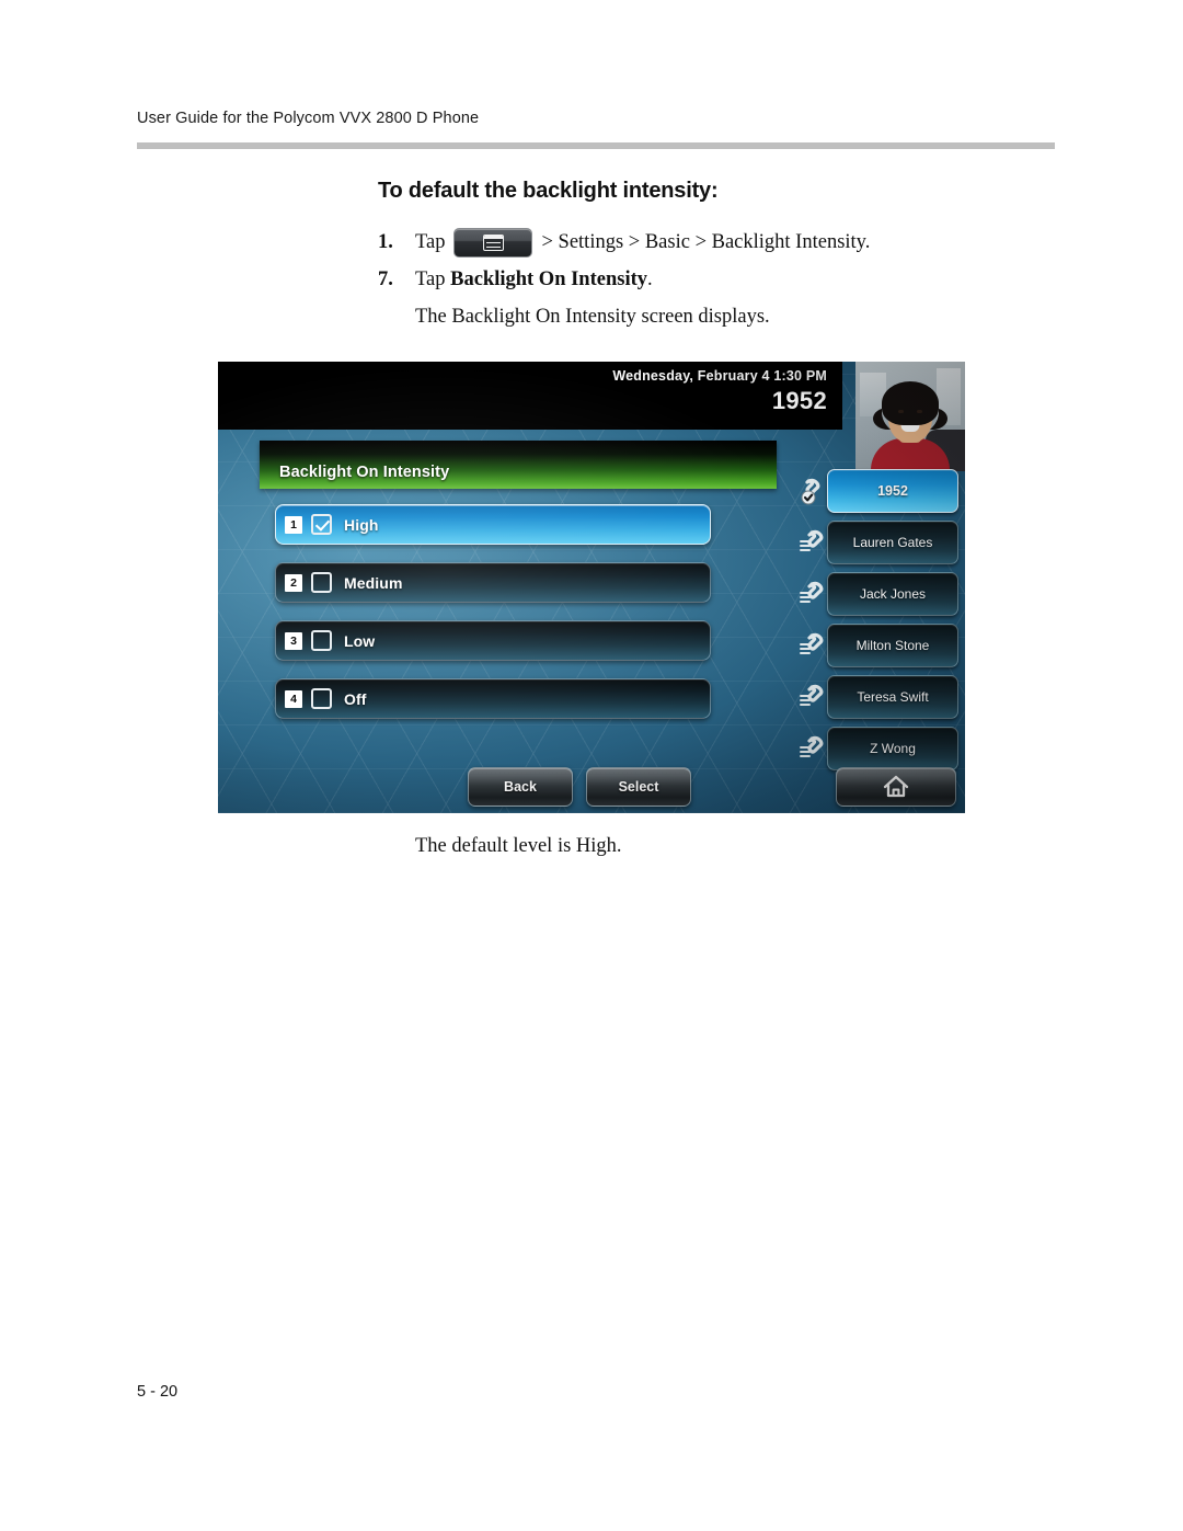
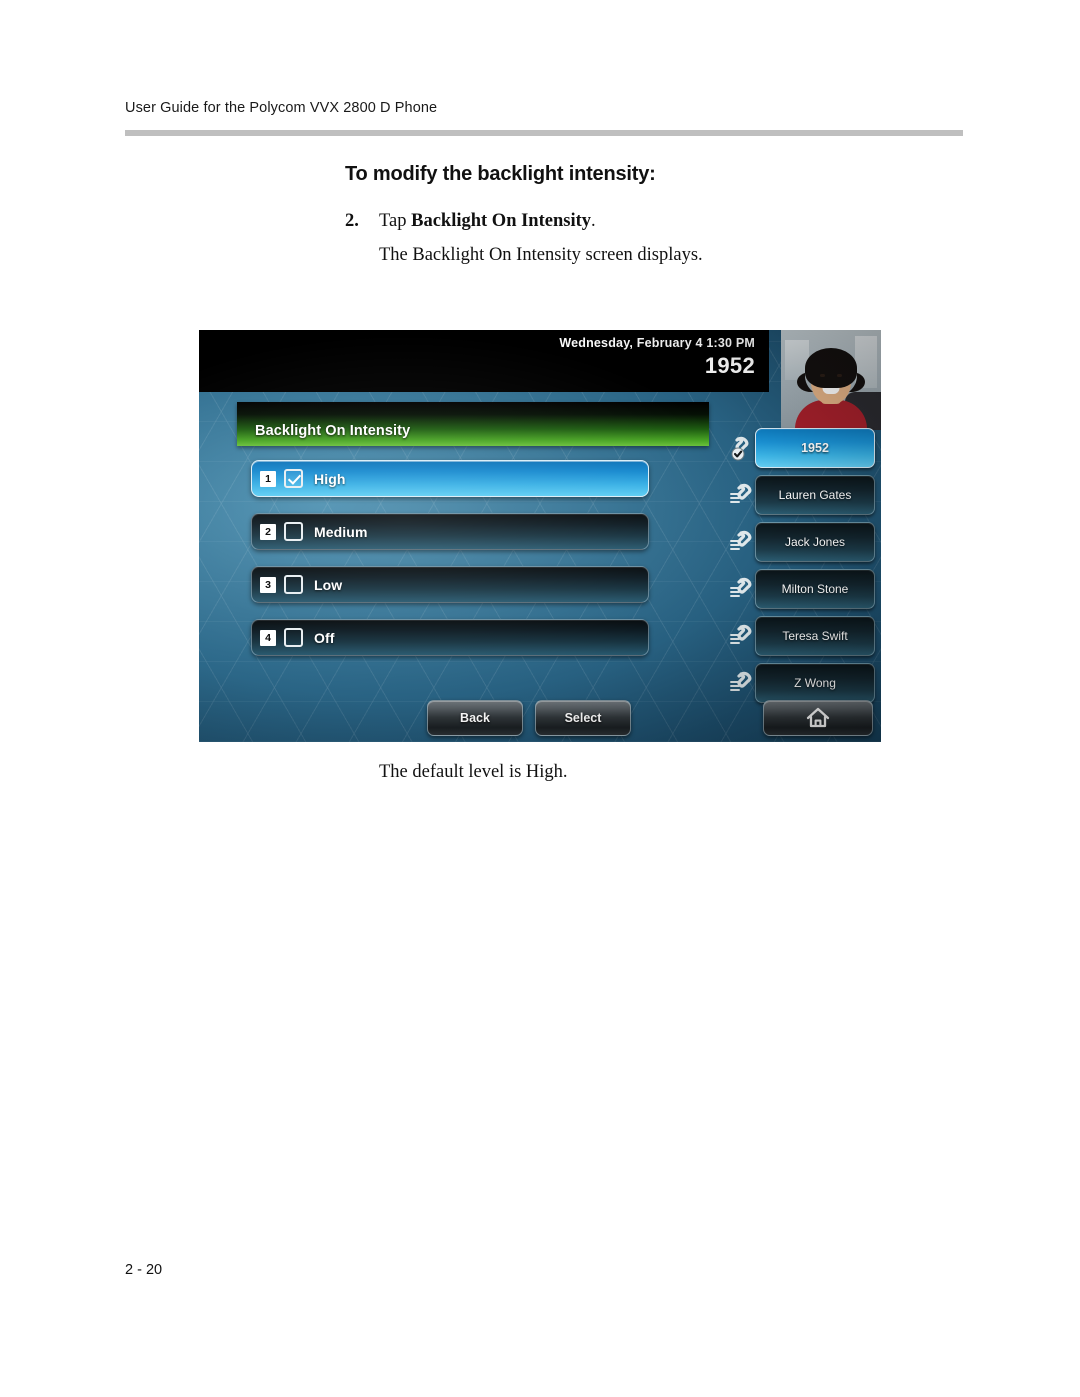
  User Guide for the Polycom VVX 2800 D Phone
- To default the backlight intensity:
+ To modify the backlight intensity:
- 1.
- Tap
- > Settings > Basic > Backlight Intensity.
- 7.
+ 2.
  Tap Backlight On Intensity.
  The Backlight On Intensity screen displays.
  The default level is High.
- 5 - 20
+ 2 - 20
